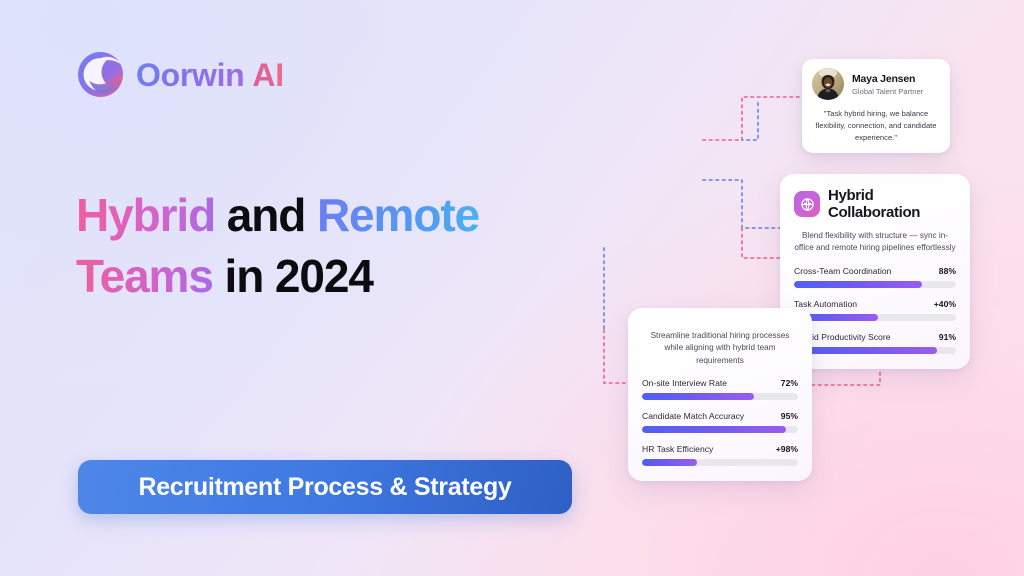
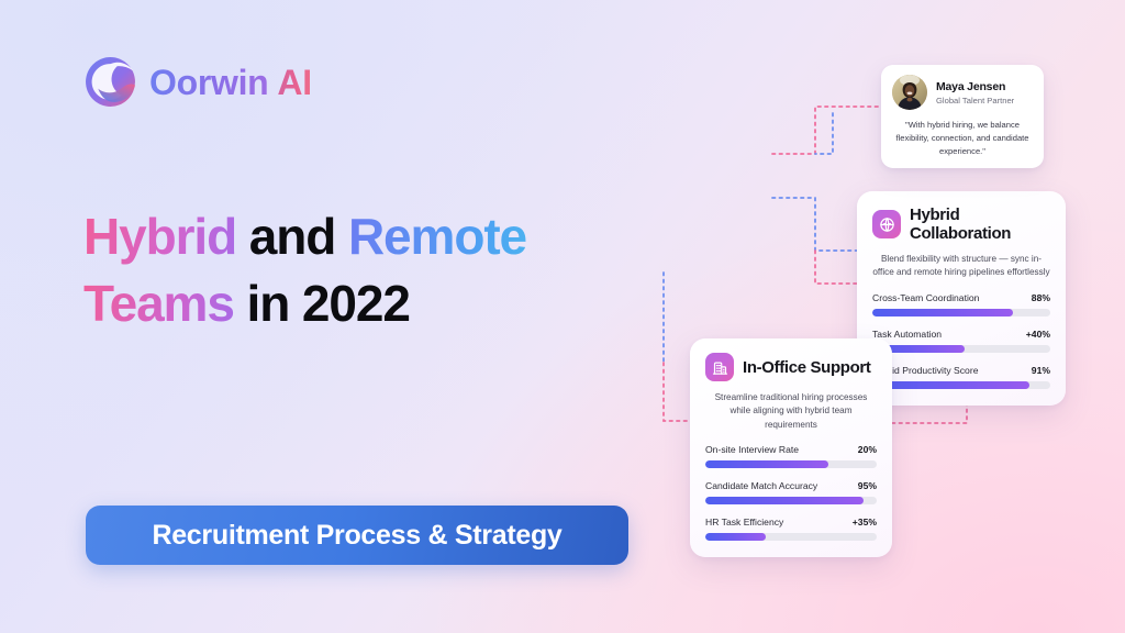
  Oorwin
  AI
  Hybrid and Remote
- Teams in 2024
+ Teams in 2022
  Recruitment Process & Strategy
  Hybrid Collaboration
  Blend flexibility with structure — sync in-office and remote hiring pipelines effortlessly
  Cross-Team Coordination
  88%
  Task Automation
  +40%
  id Productivity Score
  91%
+ In-Office Support
  Streamline traditional hiring processes while aligning with hybrid team requirements
  On-site Interview Rate
- 72%
+ 20%
  Candidate Match Accuracy
  95%
  HR Task Efficiency
- +98%
+ +35%
  Maya Jensen
  Global Talent Partner
- "Task hybrid hiring, we balance flexibility, connection, and candidate experience."
+ "With hybrid hiring, we balance flexibility, connection, and candidate experience."
